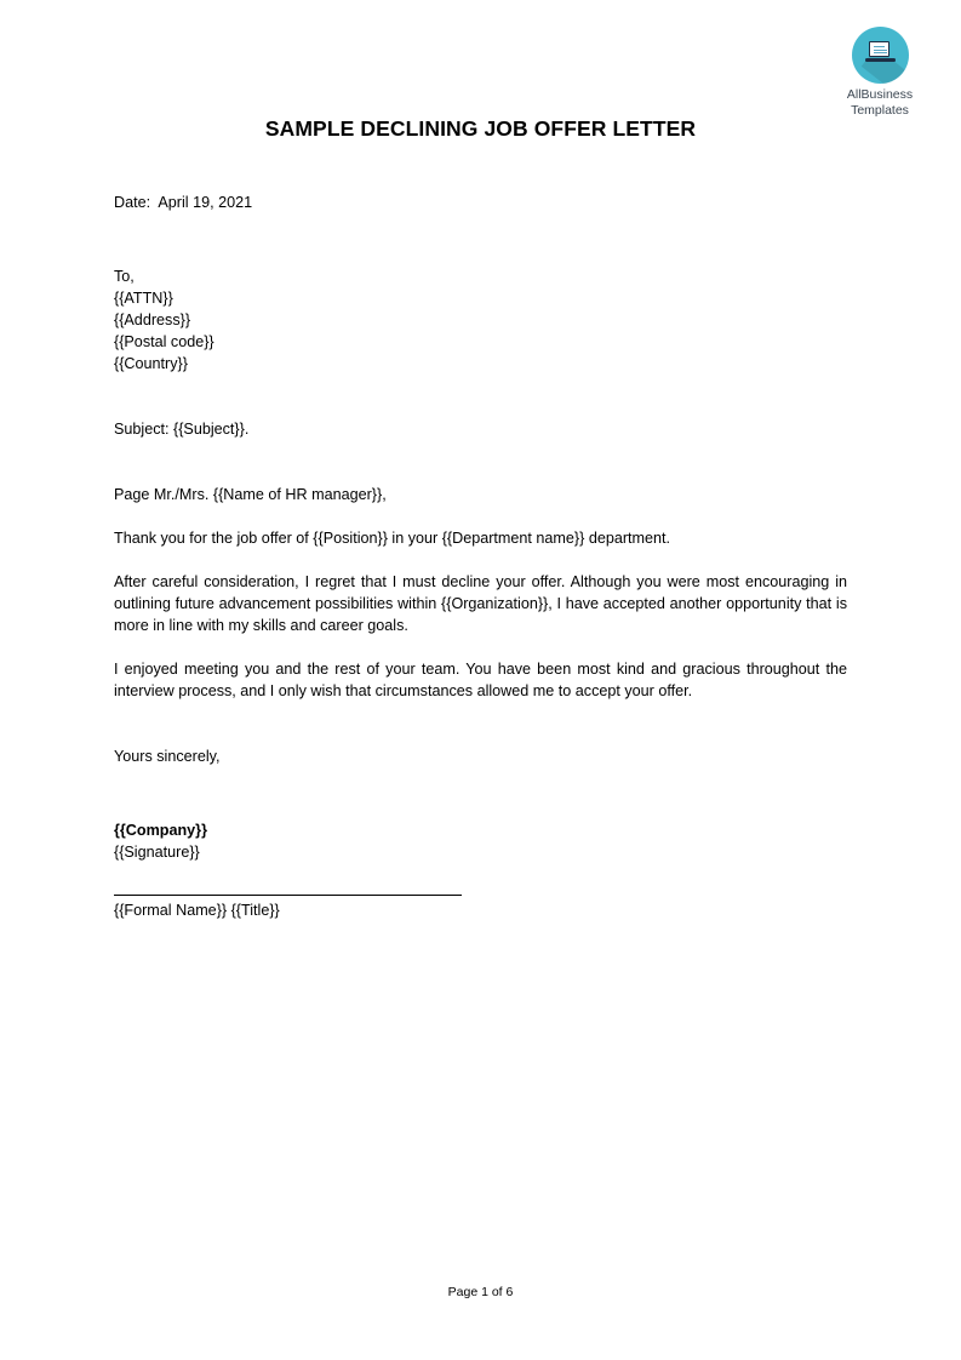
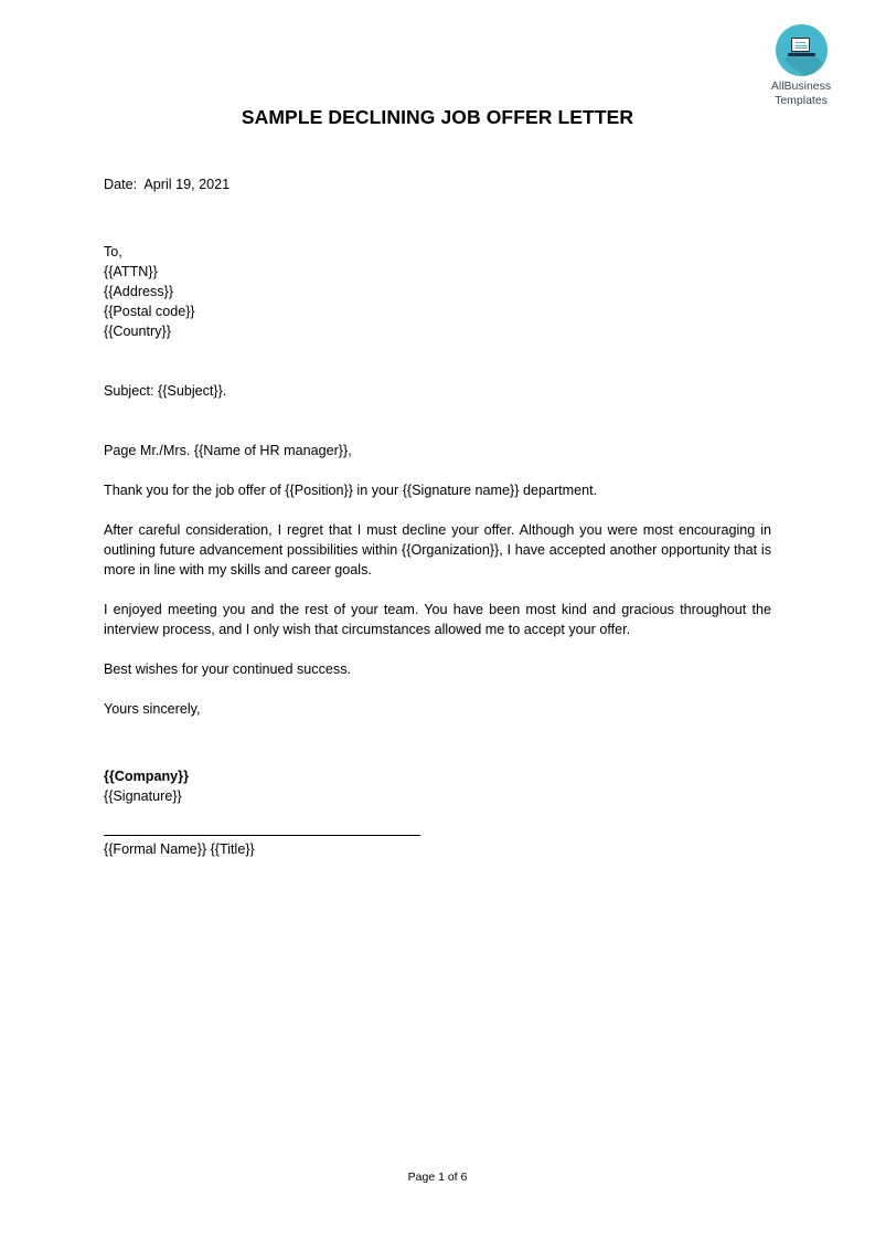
  AllBusiness
  Templates
  SAMPLE DECLINING JOB OFFER LETTER
  Date: April 19, 2021
  To,
  {{ATTN}}
  {{Address}}
  {{Postal code}}
  {{Country}}
  Subject: {{Subject}}.
  Page Mr./Mrs. {{Name of HR manager}},
- Thank you for the job offer of {{Position}} in your {{Department name}} department.
+ Thank you for the job offer of {{Position}} in your {{Signature name}} department.
  After careful consideration, I regret that I must decline your offer. Although you were most encouraging in outlining future advancement possibilities within {{Organization}}, I have accepted another opportunity that is more in line with my skills and career goals.
  I enjoyed meeting you and the rest of your team. You have been most kind and gracious throughout the interview process, and I only wish that circumstances allowed me to accept your offer.
+ Best wishes for your continued success.
  Yours sincerely,
  {{Company}}
  {{Signature}}
  {{Formal Name}} {{Title}}
  Page 1 of 6
